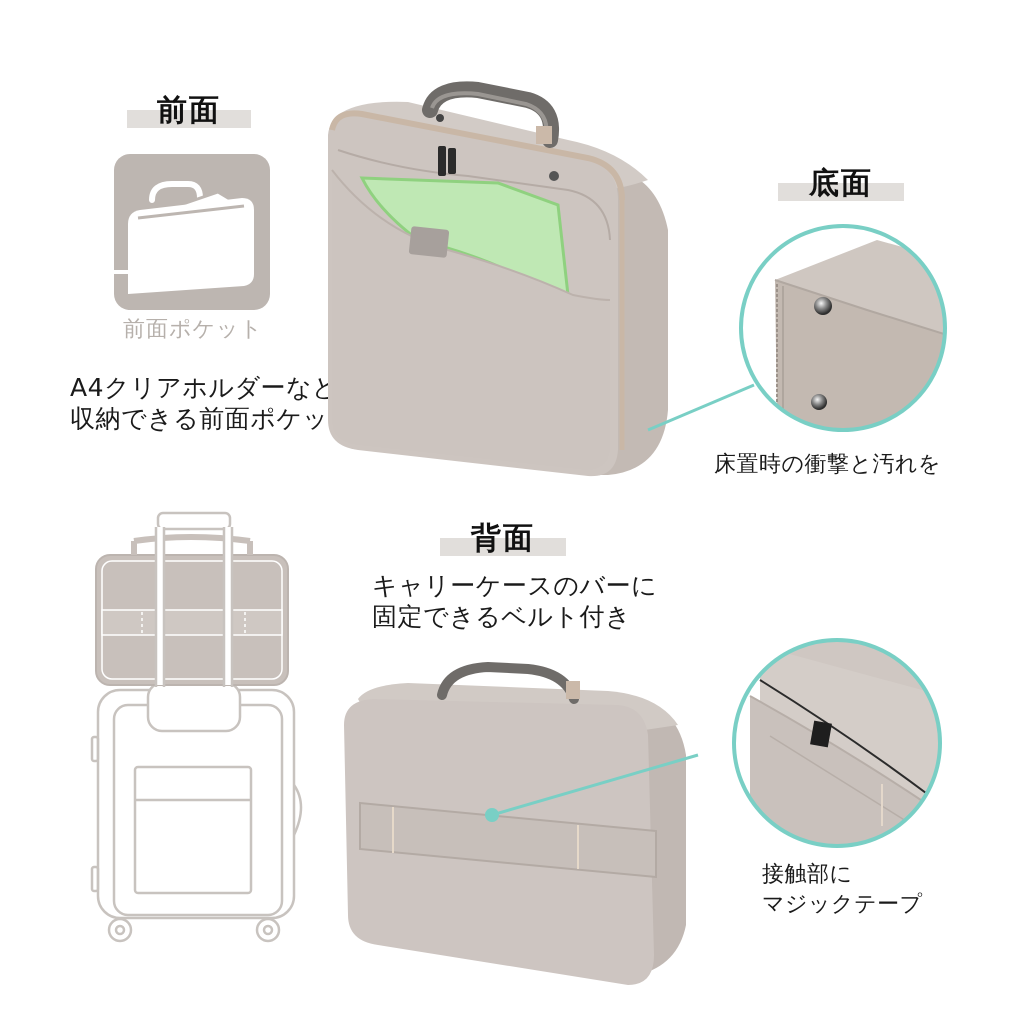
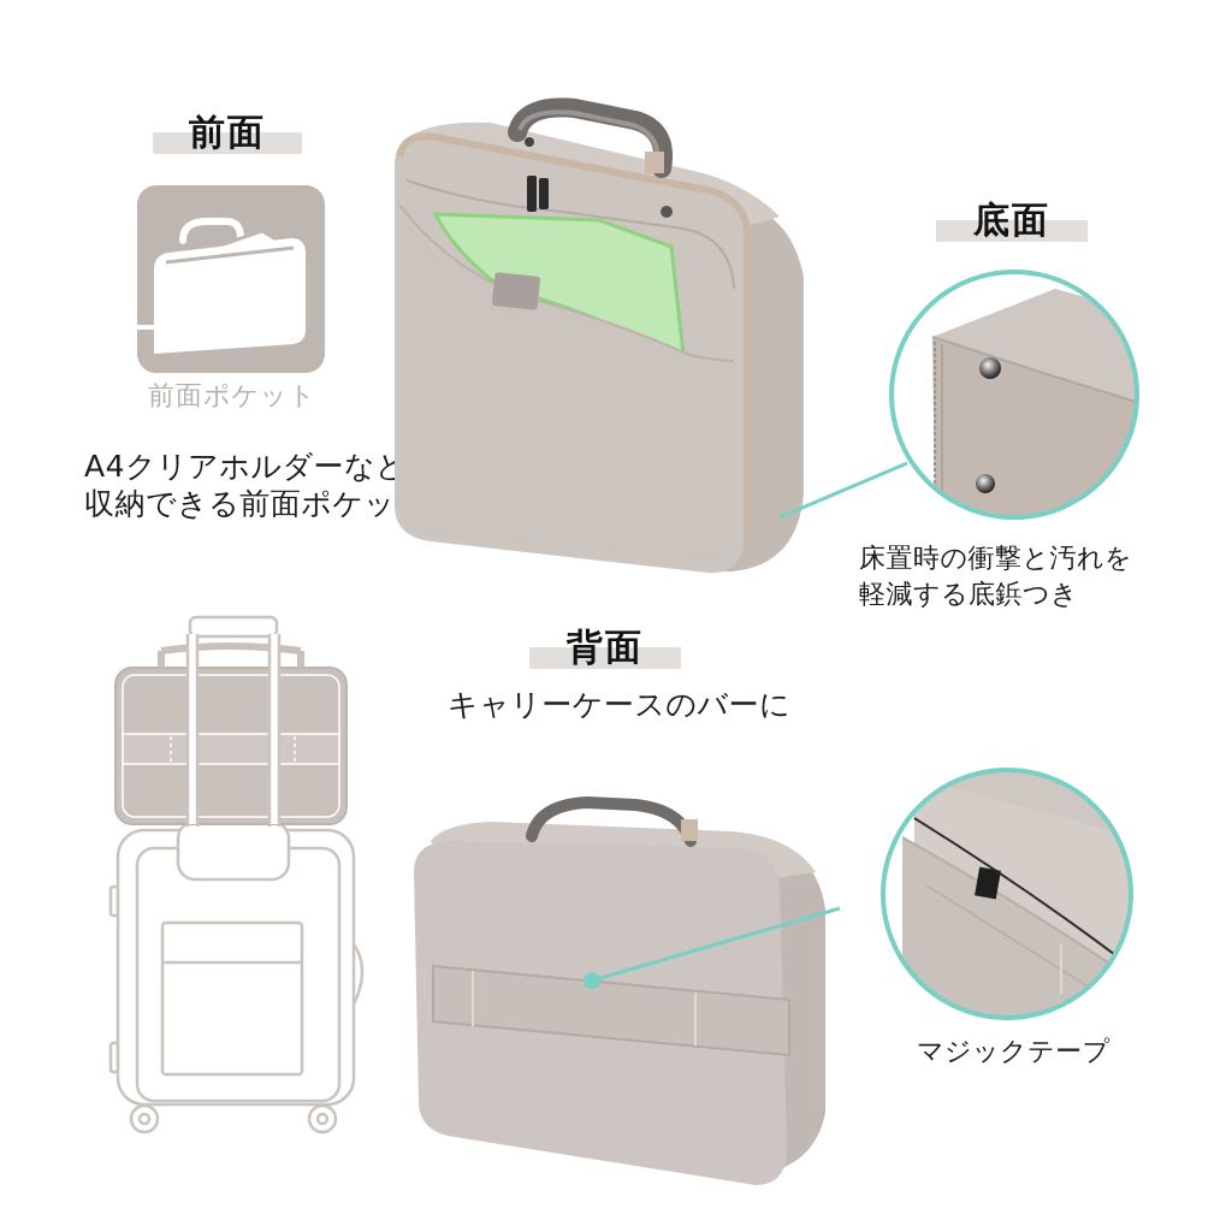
  前面
  前面ポケット
  A4クリアホルダーなど
  収納できる前面ポケッ
  底面
  床置時の衝撃と汚れを
+ 軽減する底鋲つき
  背面
  キャリーケースのバーに
- 固定できるベルト付き
- 接触部に
  マジックテープ
